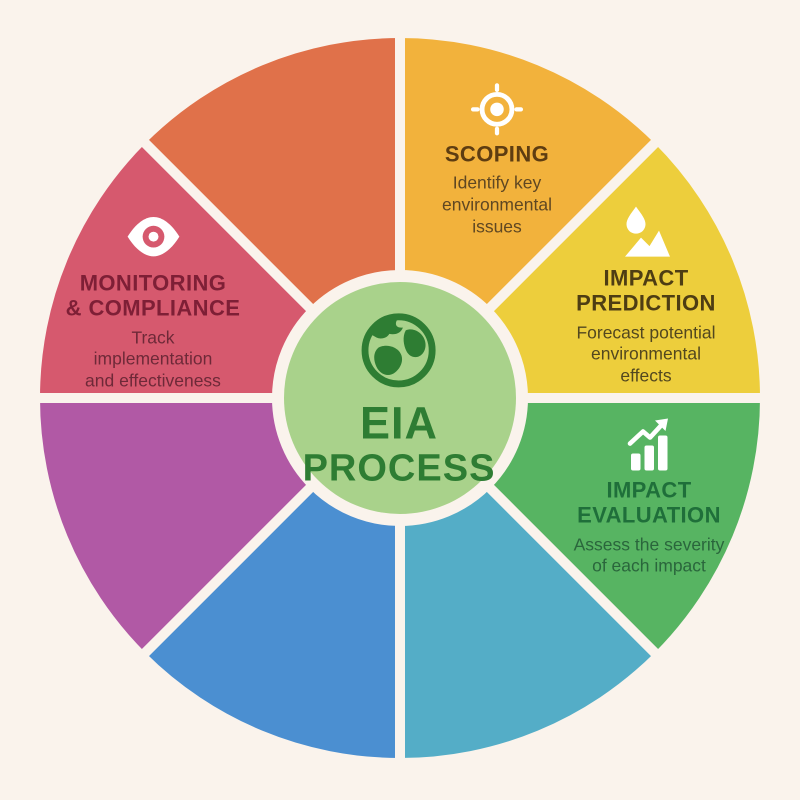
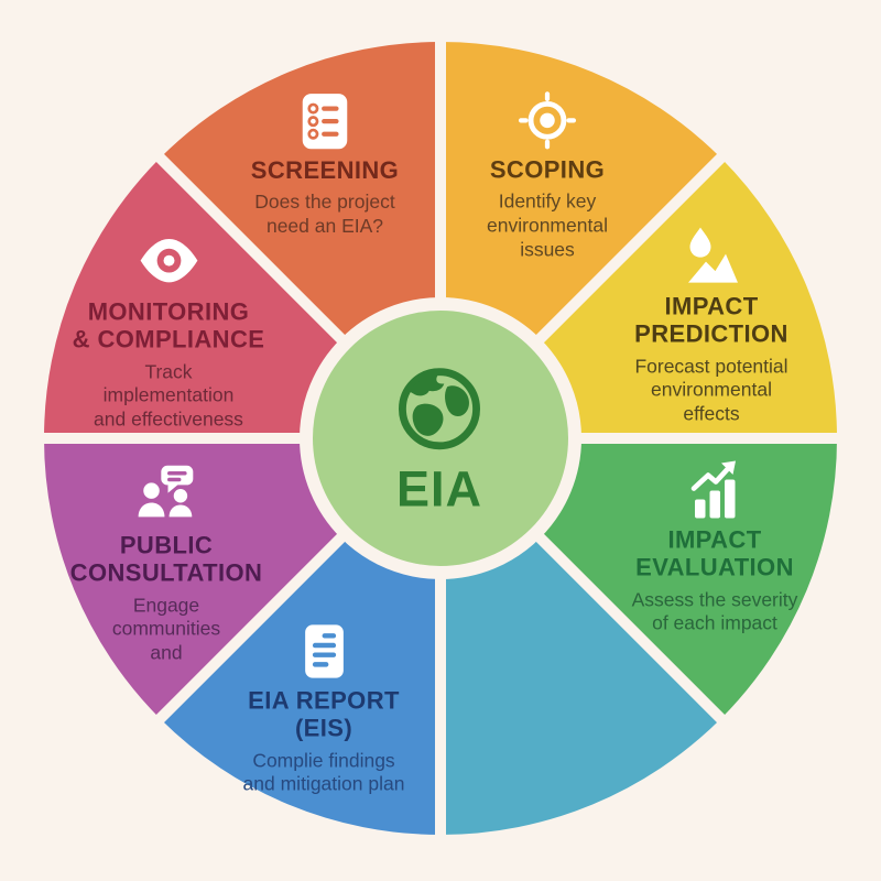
+ SCREENING
+ Does the project
+ need an EIA?
  SCOPING
  Identify key
  environmental
  issues
  IMPACT
  PREDICTION
  Forecast potential
  environmental
  effects
  IMPACT
  EVALUATION
  Assess the severity
  of each impact
+ EIA REPORT
+ (EIS)
+ Complie findings
+ and mitigation plan
+ PUBLIC
+ CONSULTATION
+ Engage
+ communities
+ and
  MONITORING
  & COMPLIANCE
  Track
  implementation
  and effectiveness
  EIA
- PROCESS
